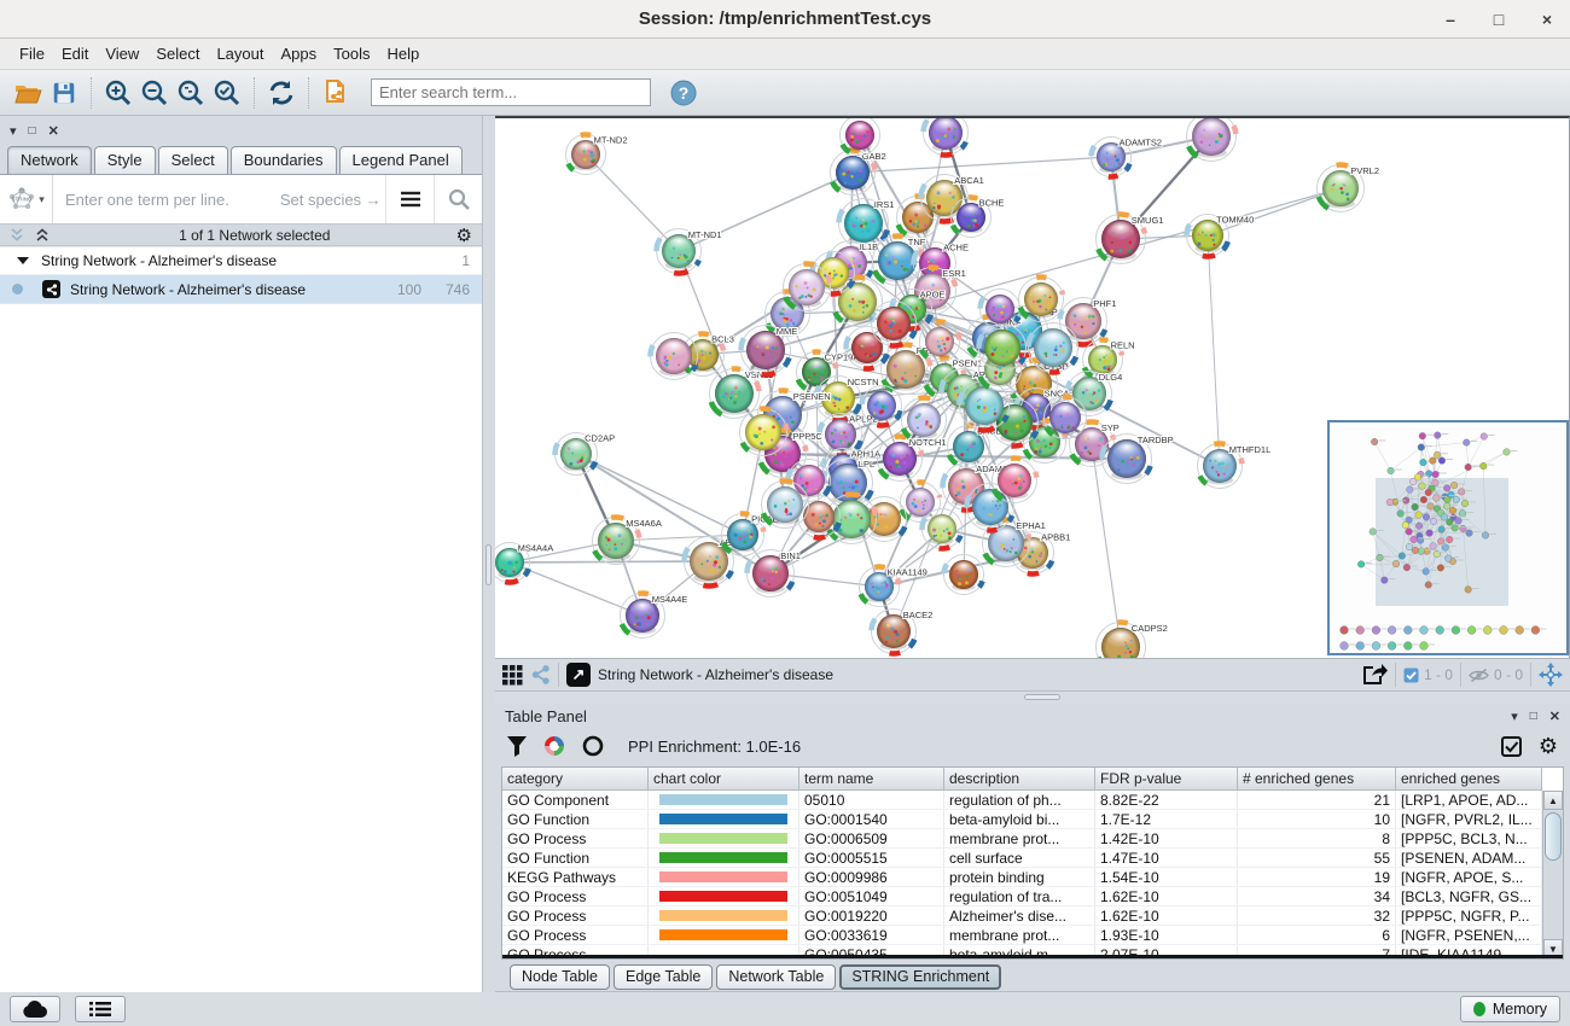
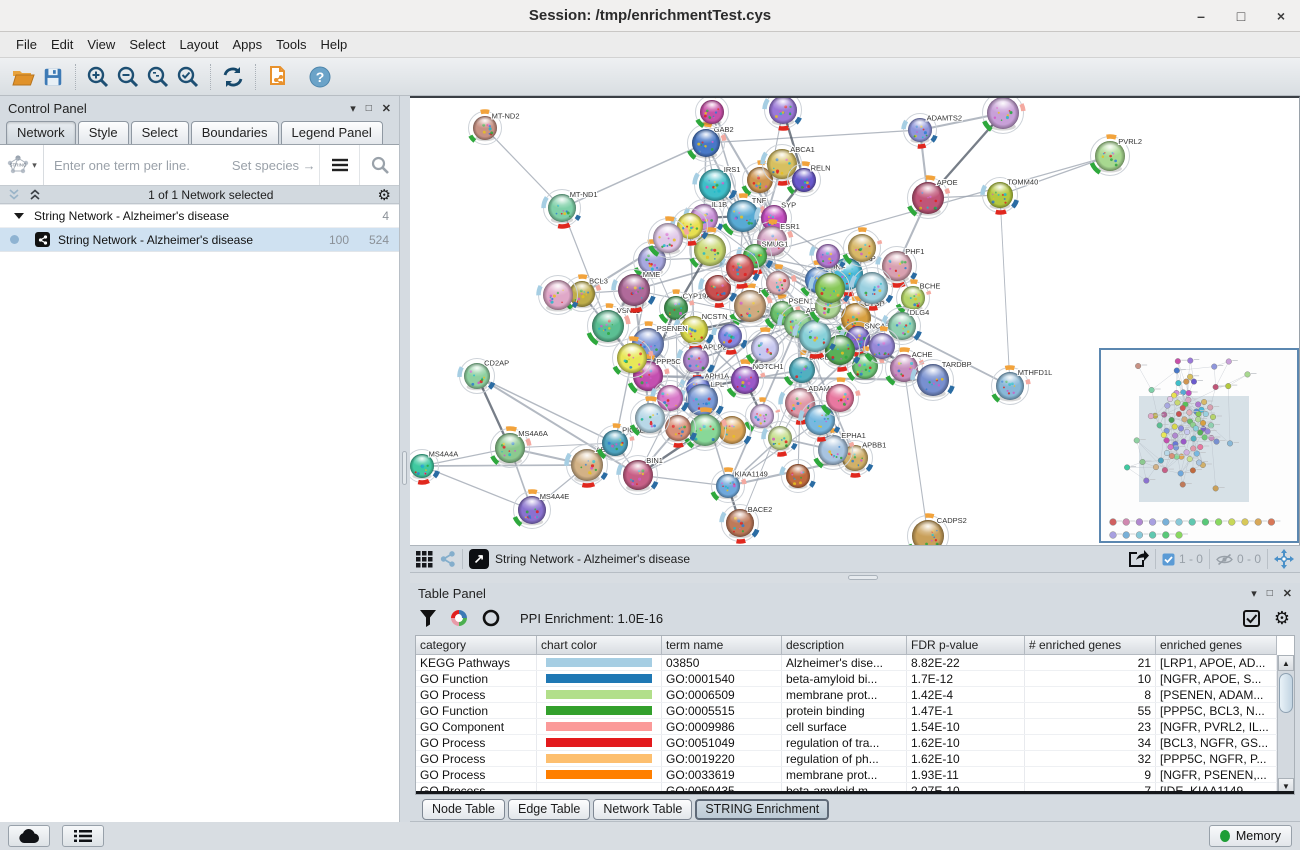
  Session: /tmp/enrichmentTest.cys
  –
  □
  ×
  File
  Edit
  View
  Select
  Layout
  Apps
  Tools
  Help
- Enter search term...
  ?
+ Control Panel
  ▾
  □
  ✕
  Network
  Style
  Select
  Boundaries
  Legend Panel
  ▾
  Enter one term per line.
  Set species →
  1 of 1 Network selected
  ⚙
  String Network - Alzheimer's disease
- 1
+ 4
  String Network - Alzheimer's disease
  100
- 746
+ 524
  MT-ND2
  MT-ND1
  CD2AP
  MS4A6A
  MS4A4A
  MS4A4E
  BIN1
  KIAA1149
  BACE2
  CADPS2
  APBB1
  EPHA1
  MTHFD1L
  DNF
  PHF1
- RELN
+ BCHE
  DLG4
- SMUG1
+ APOE
  TOMM40
  PVRL2
  ADAMTS2
  GAB2
  IRS1
  ABCA1
- BCHE
+ RELN
  IL1B
  TNF
- ACHE
+ SYP
  ESR1
- APOE
+ SMUG1
  MME
  BCL3
  CYP19
  NCSTN
  PSENEN
  APLP2
  PPP5C
  APH1
  LPL
  PSEN
  CSD
  SNCA
- SYP
+ ACHE
  TARDBP
  ↗
  String Network - Alzheimer's disease
  1 - 0
  0 - 0
  Table Panel
  ▾
  □
  ✕
  PPI Enrichment: 1.0E-16
  ⚙
  category
  chart color
  term name
  description
  FDR p-value
  # enriched genes
  enriched genes
- GO Component
+ KEGG Pathways
- 05010
+ 03850
- regulation of ph...
+ Alzheimer's dise...
  8.82E-22
  21
  [LRP1, APOE, AD...
  GO Function
  GO:0001540
  beta-amyloid bi...
  1.7E-12
  10
- [NGFR, PVRL2, IL...
+ [NGFR, APOE, S...
  GO Process
  GO:0006509
  membrane prot...
- 1.42E-10
+ 1.42E-4
  8
- [PPP5C, BCL3, N...
+ [PSENEN, ADAM...
  GO Function
  GO:0005515
- cell surface
+ protein binding
- 1.47E-10
+ 1.47E-1
  55
- [PSENEN, ADAM...
+ [PPP5C, BCL3, N...
- KEGG Pathways
+ GO Component
  GO:0009986
- protein binding
+ cell surface
  1.54E-10
- 19
+ 23
- [NGFR, APOE, S...
+ [NGFR, PVRL2, IL...
  GO Process
  GO:0051049
  regulation of tra...
  1.62E-10
  34
  [BCL3, NGFR, GS...
  GO Process
  GO:0019220
- Alzheimer's dise...
+ regulation of ph...
  1.62E-10
  32
  [PPP5C, NGFR, P...
  GO Process
  GO:0033619
  membrane prot...
- 1.93E-10
+ 1.93E-11
- 6
+ 9
  [NGFR, PSENEN,...
  ▲
  ▼
  Node Table
  Edge Table
  Network Table
  STRING Enrichment
  Memory
